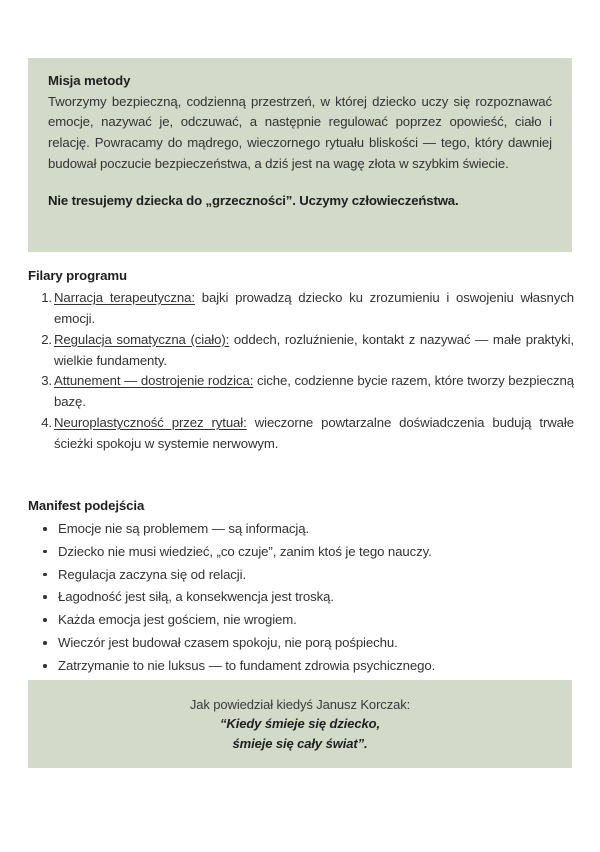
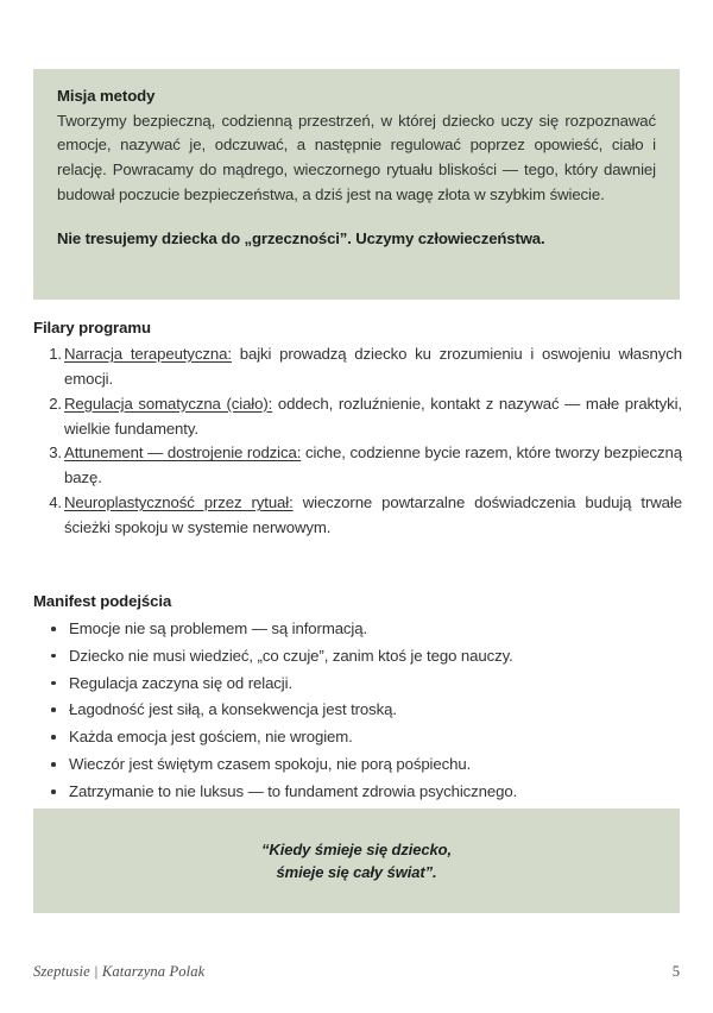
  Misja metody
  Tworzymy bezpieczną, codzienną przestrzeń, w której dziecko uczy się rozpoznawać emocje, nazywać je, odczuwać, a następnie regulować poprzez opowieść, ciało i relację. Powracamy do mądrego, wieczornego rytuału bliskości — tego, który dawniej budował poczucie bezpieczeństwa, a dziś jest na wagę złota w szybkim świecie.
  Nie tresujemy dziecka do „grzeczności”. Uczymy człowieczeństwa.
  Filary programu
  1.
  Narracja terapeutyczna: bajki prowadzą dziecko ku zrozumieniu i oswojeniu własnych emocji.
  2.
  Regulacja somatyczna (ciało): oddech, rozluźnienie, kontakt z nazywać — małe praktyki, wielkie fundamenty.
  3.
  Attunement — dostrojenie rodzica: ciche, codzienne bycie razem, które tworzy bezpieczną bazę.
  4.
  Neuroplastyczność przez rytuał: wieczorne powtarzalne doświadczenia budują trwałe ścieżki spokoju w systemie nerwowym.
  Manifest podejścia
  Emocje nie są problemem — są informacją.
  Dziecko nie musi wiedzieć, „co czuje”, zanim ktoś je tego nauczy.
  Regulacja zaczyna się od relacji.
  Łagodność jest siłą, a konsekwencja jest troską.
  Każda emocja jest gościem, nie wrogiem.
- Wieczór jest budował czasem spokoju, nie porą pośpiechu.
+ Wieczór jest świętym czasem spokoju, nie porą pośpiechu.
  Zatrzymanie to nie luksus — to fundament zdrowia psychicznego.
- Jak powiedział kiedyś Janusz Korczak:
  “Kiedy śmieje się dziecko,
  śmieje się cały świat”.
+ Szeptusie | Katarzyna Polak
+ 5
